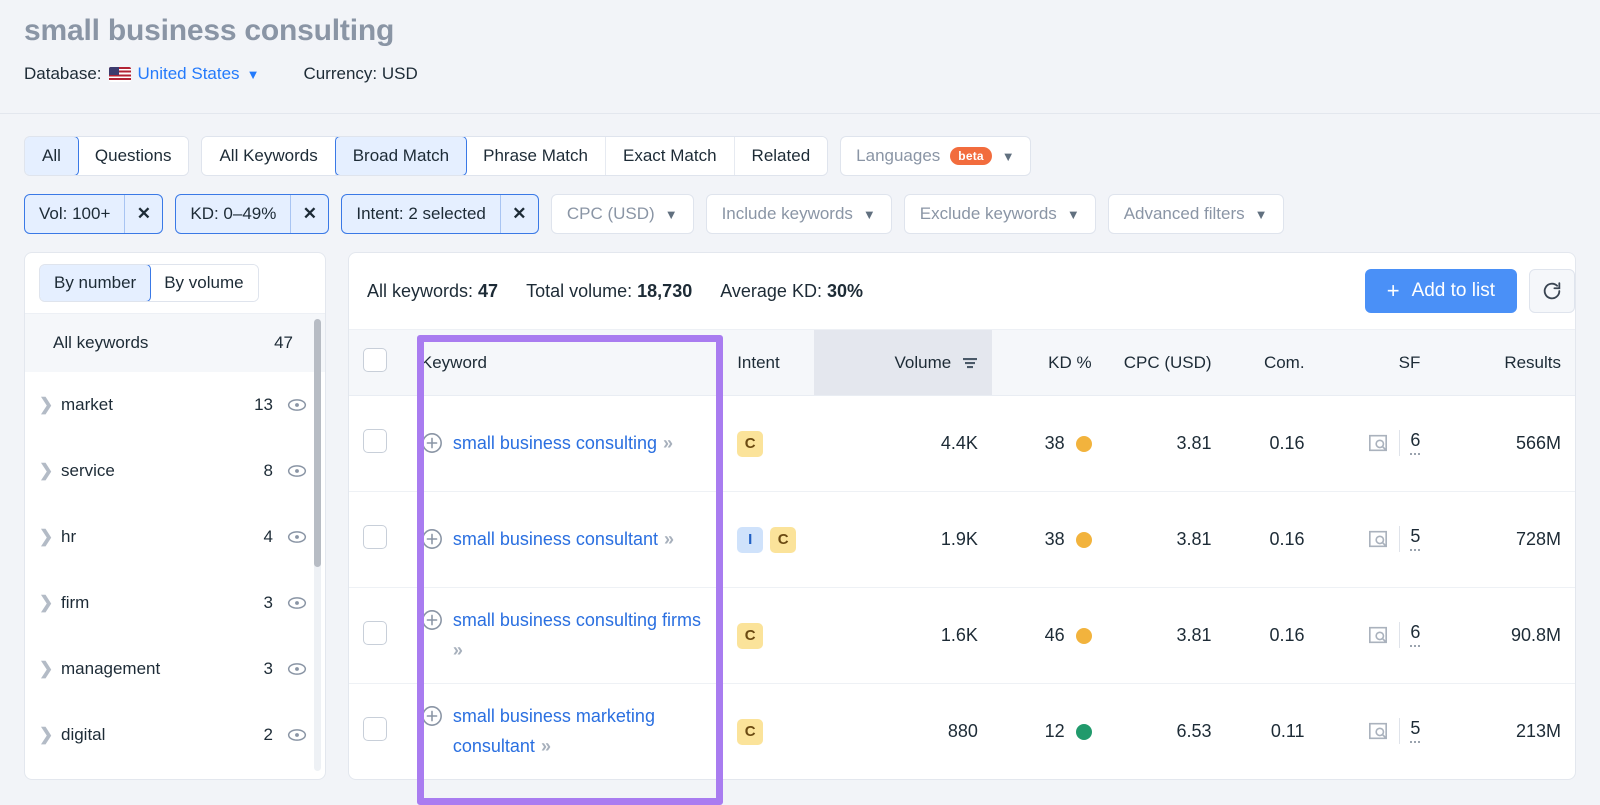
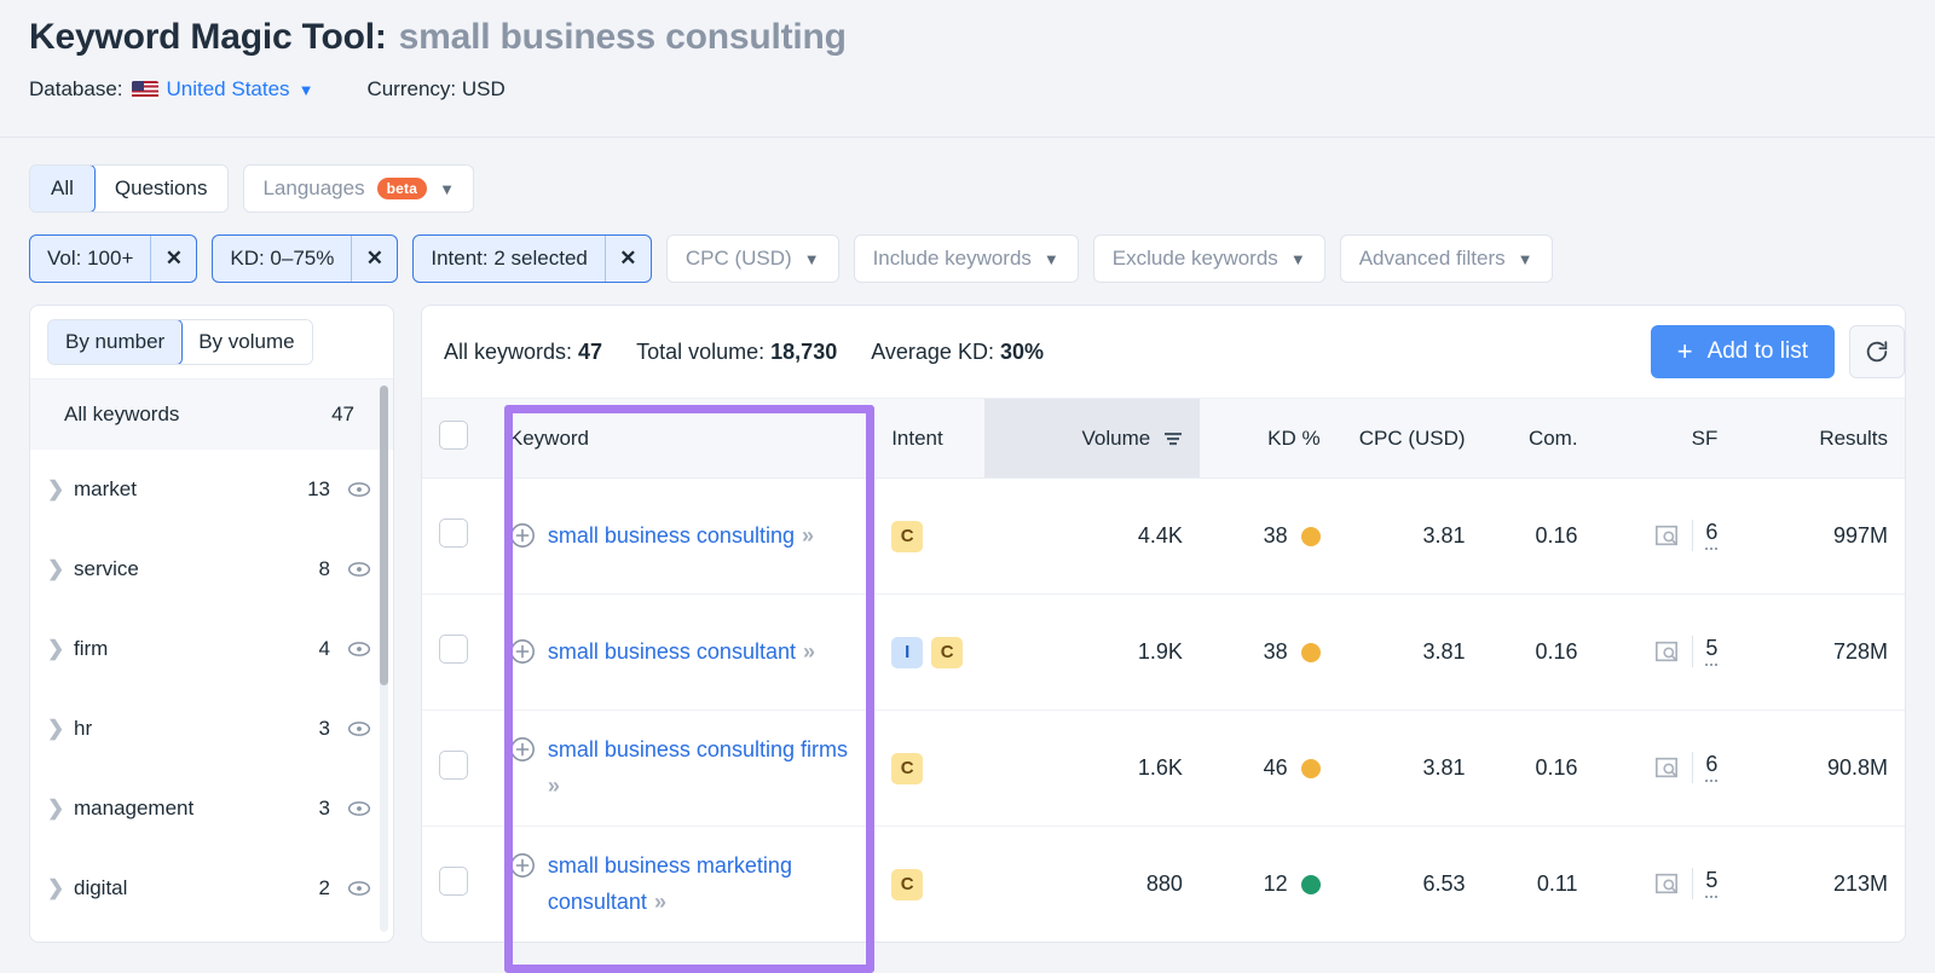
+ Keyword Magic Tool:
  small business consulting
  Database:
  United States
  ▼
  Currency: USD
  All
  Questions
- All Keywords
- Broad Match
- Phrase Match
- Exact Match
- Related
  Languages
  beta
  ▼
  Vol: 100+
  ✕
- KD: 0–49%
+ KD: 0–75%
  ✕
  Intent: 2 selected
  ✕
  CPC (USD)
  ▼
  Include keywords
  ▼
  Exclude keywords
  ▼
  Advanced filters
  ▼
  By number
  By volume
  All keywords
  47
  ❯
  market
  13
  ❯
  service
  8
  ❯
- hr
+ firm
  4
  ❯
- firm
+ hr
  3
  ❯
  management
  3
  ❯
  digital
  2
  All keywords: 47
  Total volume: 18,730
  Average KD: 30%
  +
  Add to list
  	Keyword	Intent	Volume	KD %	CPC (USD)	Com.	SF	Results
- 	small business consulting »	C	4.4K	38	3.81	0.16	6	566M
+ 	small business consulting »	C	4.4K	38	3.81	0.16	6	997M
  	small business consultant »	I C	1.9K	38	3.81	0.16	5	728M
  	small business consulting firms »	C	1.6K	46	3.81	0.16	6	90.8M
  	small business marketing consultant »	C	880	12	6.53	0.11	5	213M
